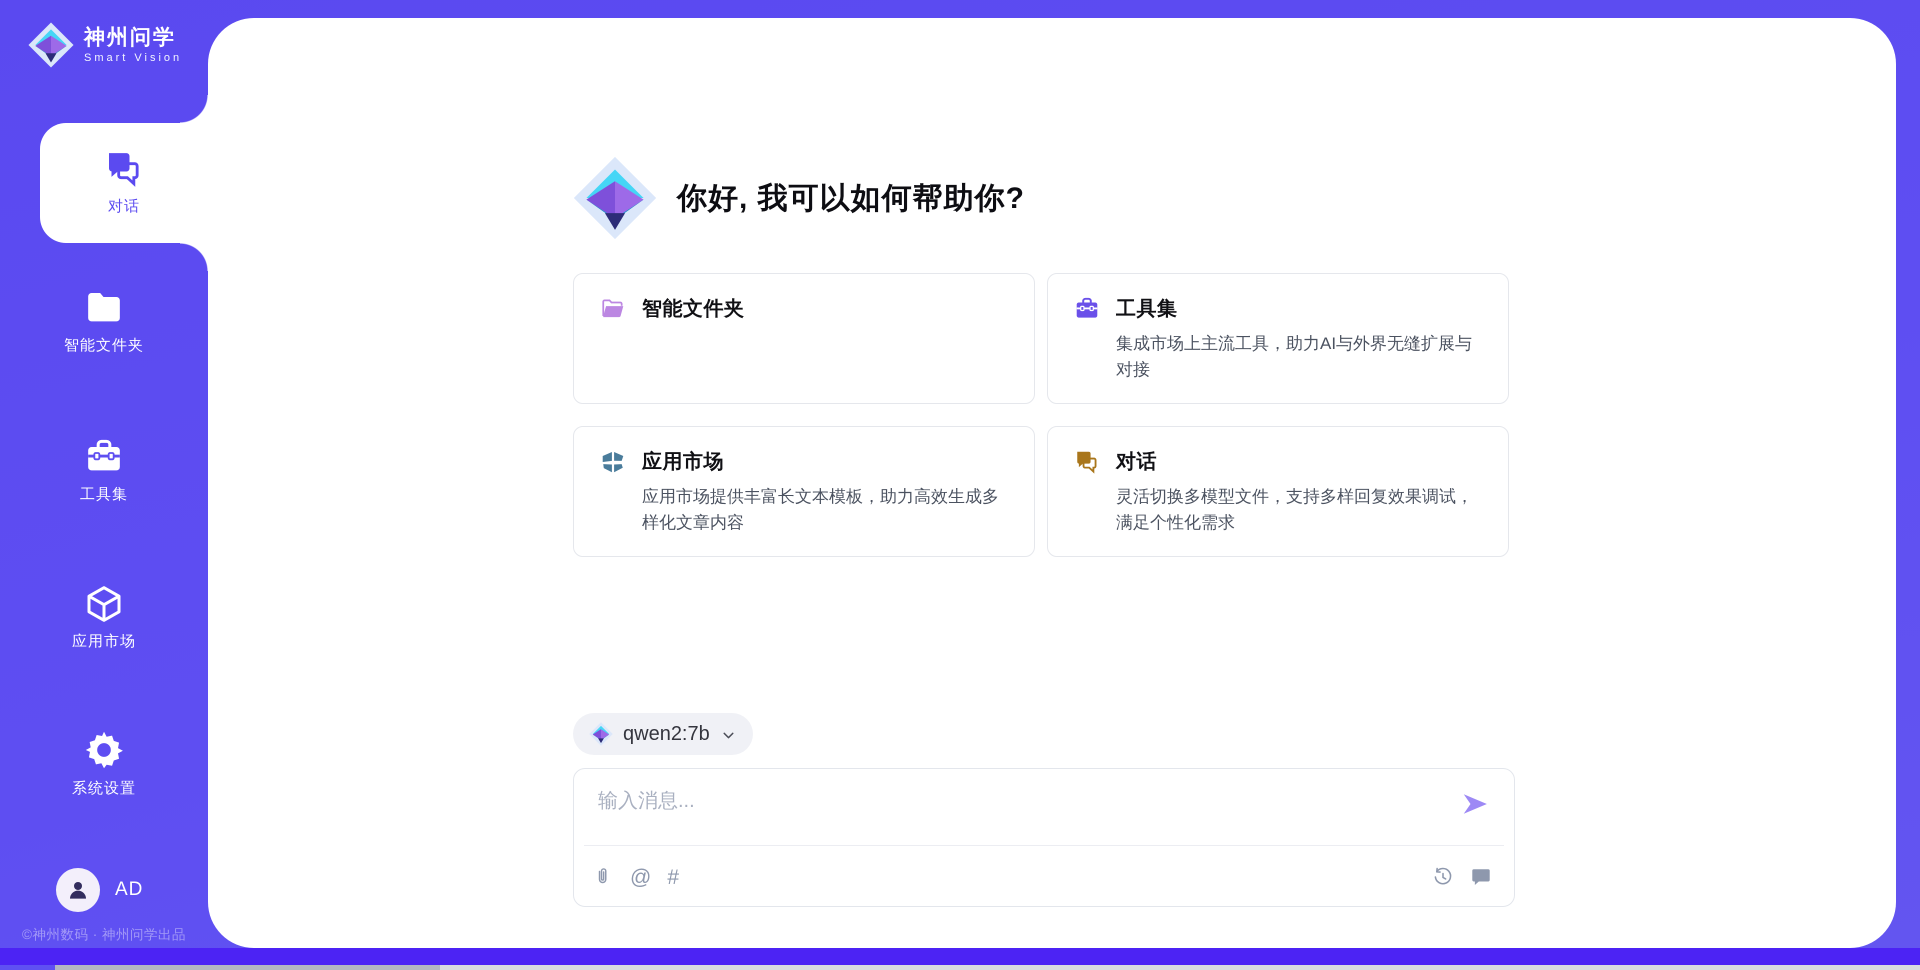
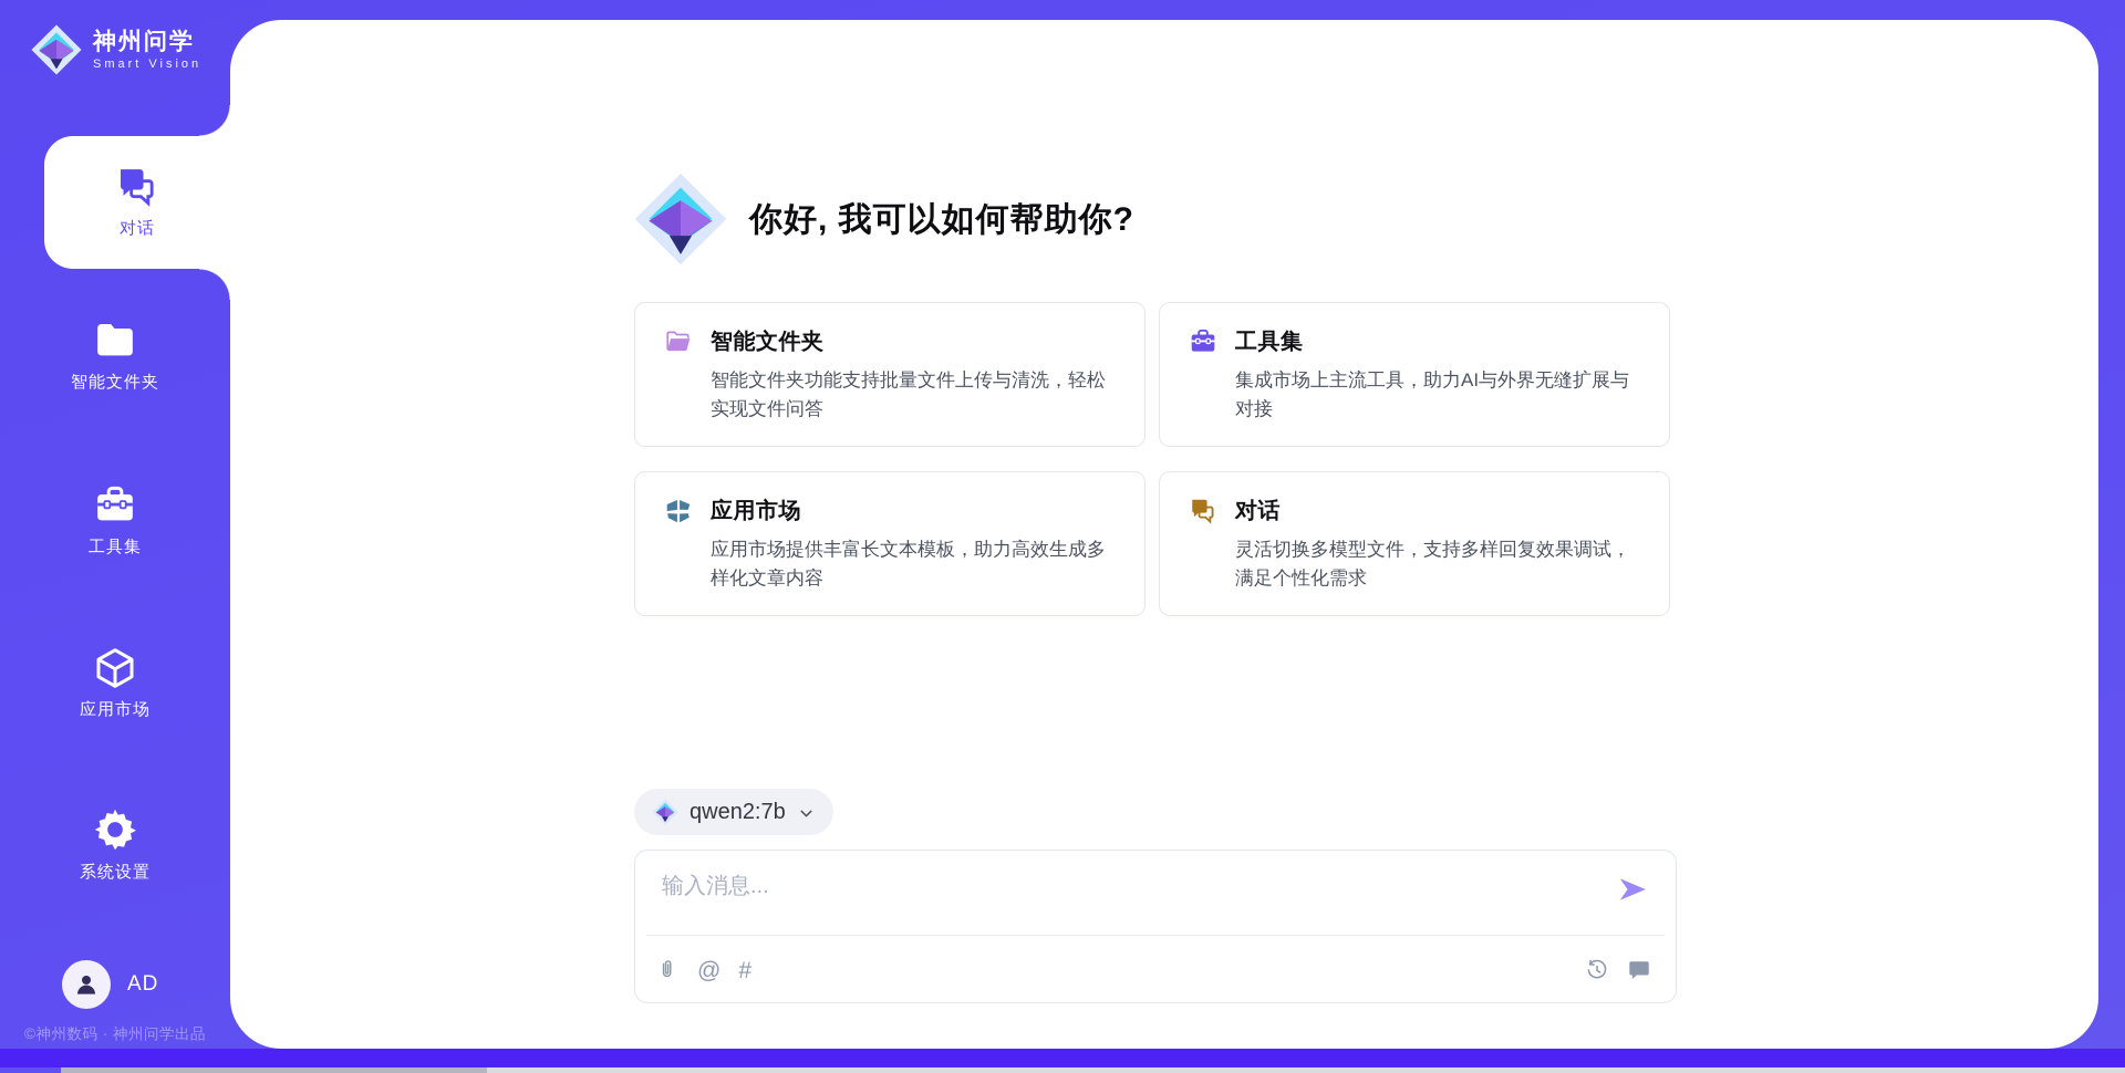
  神州问学
  Smart Vision
  对话
  智能文件夹
  工具集
  应用市场
  系统设置
  AD
  ©神州数码 · 神州问学出品
  你好, 我可以如何帮助你?
  智能文件夹
+ 智能文件夹功能支持批量文件上传与清洗，轻松实现文件问答
  工具集
  集成市场上主流工具，助力AI与外界无缝扩展与对接
  应用市场
  应用市场提供丰富长文本模板，助力高效生成多样化文章内容
  对话
  灵活切换多模型文件，支持多样回复效果调试，满足个性化需求
  qwen2:7b
  输入消息...
  @
  #
